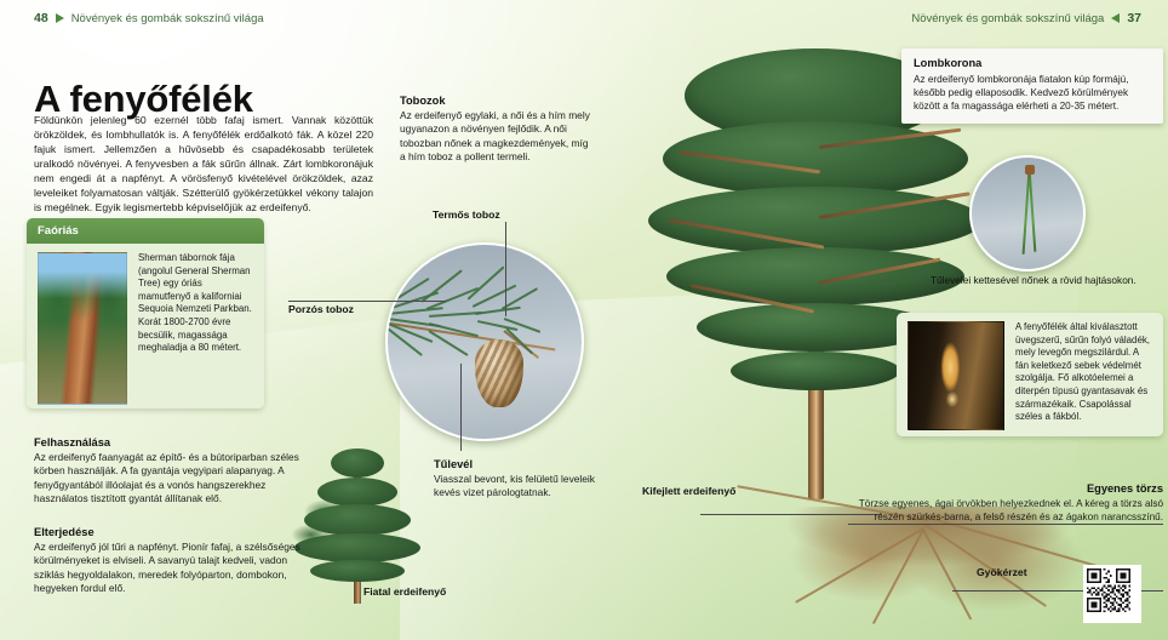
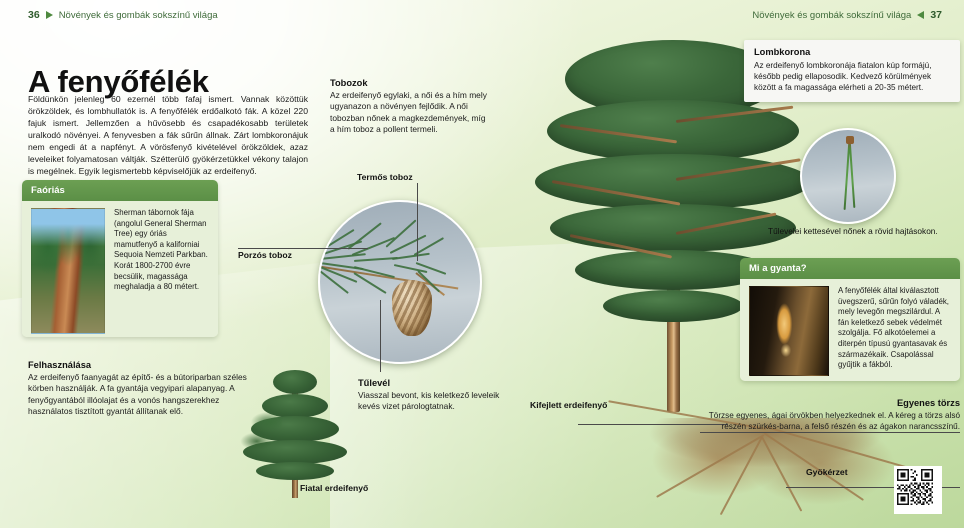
- 48
+ 36
  Növények és gombák sokszínű világa
  Növények és gombák sokszínű világa
  37
  A fenyőfélék
  Földünkön jelenleg 60 ezernél több fafaj ismert. Vannak közöttük örökzöldek, és lombhullatók is. A fenyőfélék erdőalkotó fák. A közel 220 fajuk ismert. Jellemzően a hűvösebb és csapadékosabb területek uralkodó növényei. A fenyvesben a fák sűrűn állnak. Zárt lombkoronájuk nem engedi át a napfényt. A vörösfenyő kivételével örökzöldek, azaz leveleiket folyamatosan váltják. Szétterülő gyökérzetükkel vékony talajon is megélnek. Egyik legismertebb képviselőjük az erdeifenyő.
  Termős toboz
  Porzós toboz
  Kifejlett erdeifenyő
  Gyökérzet
  Fiatal erdeifenyő
  Tűlevelei kettesével nőnek a rövid hajtásokon.
  Tobozok
  Az erdeifenyő egylaki, a női és a hím mely ugyanazon a növényen fejlődik. A női tobozban nőnek a magkezdemények, míg a hím toboz a pollent termeli.
  Tűlevél
- Viasszal bevont, kis felületű leveleik kevés vizet párologtatnak.
+ Viasszal bevont, kis keletkező leveleik kevés vizet párologtatnak.
  Felhasználása
  Az erdeifenyő faanyagát az építő- és a bútoriparban széles körben használják. A fa gyantája vegyipari alapanyag. A fenyőgyantából illóolajat és a vonós hangszerekhez használatos tisztított gyantát állítanak elő.
- Elterjedése
- Az erdeifenyő jól tűri a napfényt. Pionír fafaj, a szélsőséges körülményeket is elviseli. A savanyú talajt kedveli, vadon sziklás hegyoldalakon, meredek folyóparton, dombokon, hegyeken fordul elő.
  Egyenes törzs
  Törzse egyenes, ágai örvökben helyezkednek el. A kéreg a törzs alsó részén szürkés-barna, a felső részén és az ágakon narancsszínű.
  Lombkorona
  Az erdeifenyő lombkoronája fiatalon kúp formájú, később pedig ellaposodik. Kedvező körülmények között a fa magassága elérheti a 20-35 métert.
  Faóriás
  Sherman tábornok fája (angolul General Sherman Tree) egy óriás mamutfenyő a kaliforniai Sequoia Nemzeti Parkban. Korát 1800-2700 évre becsülik, magassága meghaladja a 80 métert.
+ Mi a gyanta?
- A fenyőfélék által kiválasztott üvegszerű, sűrűn folyó váladék, mely levegőn megszilárdul. A fán keletkező sebek védelmét szolgálja. Fő alkotóelemei a diterpén típusú gyantasavak és származékaik. Csapolással széles a fákból.
+ A fenyőfélék által kiválasztott üvegszerű, sűrűn folyó váladék, mely levegőn megszilárdul. A fán keletkező sebek védelmét szolgálja. Fő alkotóelemei a diterpén típusú gyantasavak és származékaik. Csapolással gyűjtik a fákból.
